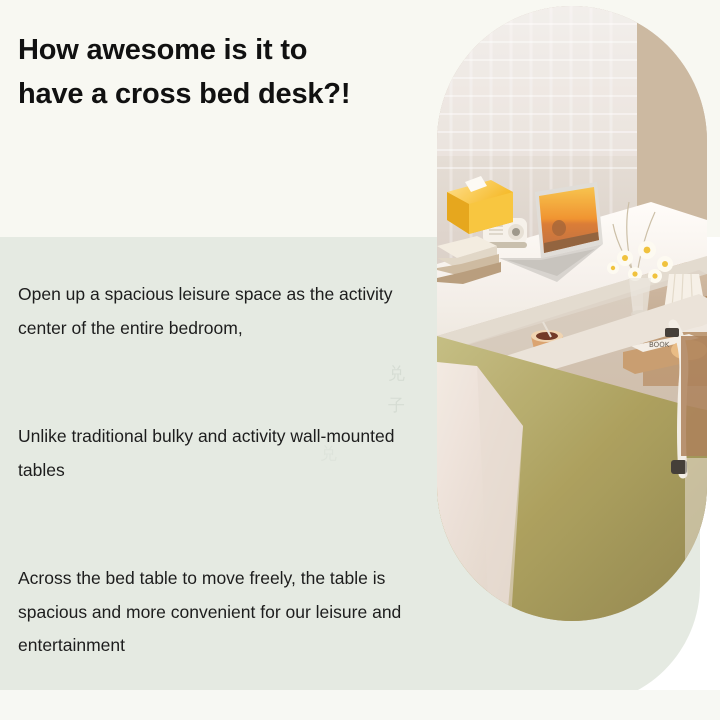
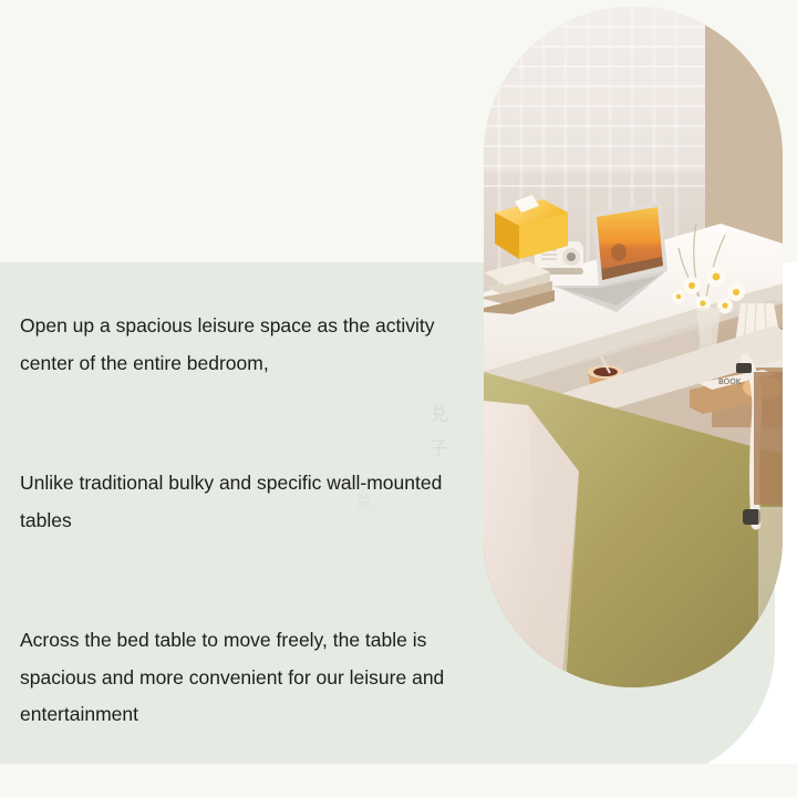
- How awesome is it to
- have a cross bed desk?!
  Open up a spacious leisure space as the activity center of the entire bedroom,
- Unlike traditional bulky and activity wall-mounted tables
+ Unlike traditional bulky and specific wall-mounted tables
  Across the bed table to move freely, the table is spacious and more convenient for our leisure and entertainment
  BOOK
